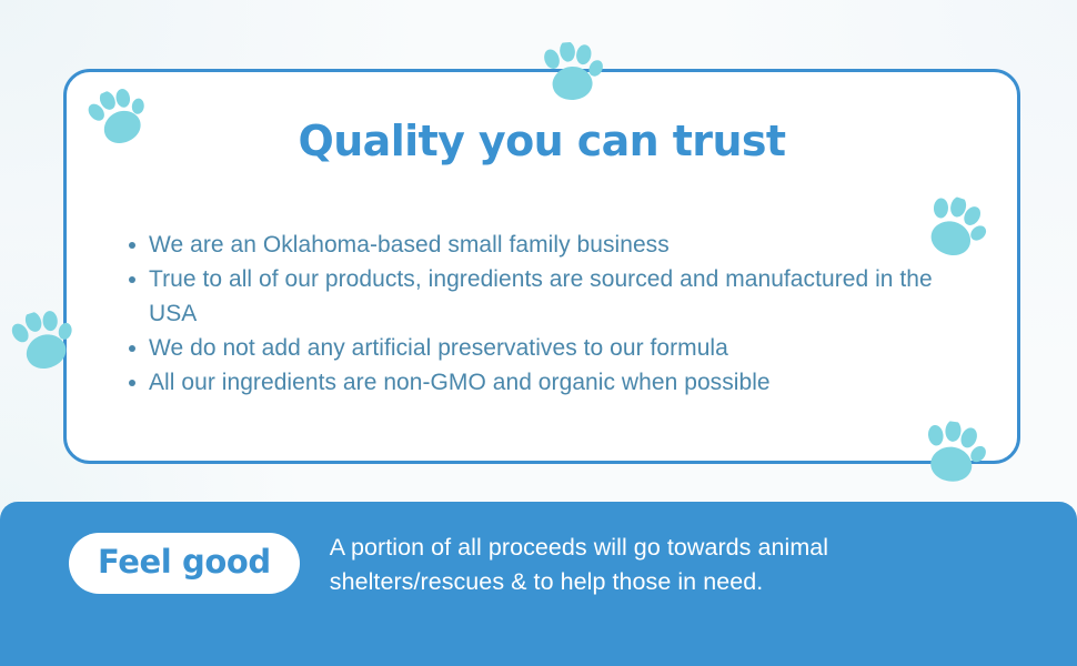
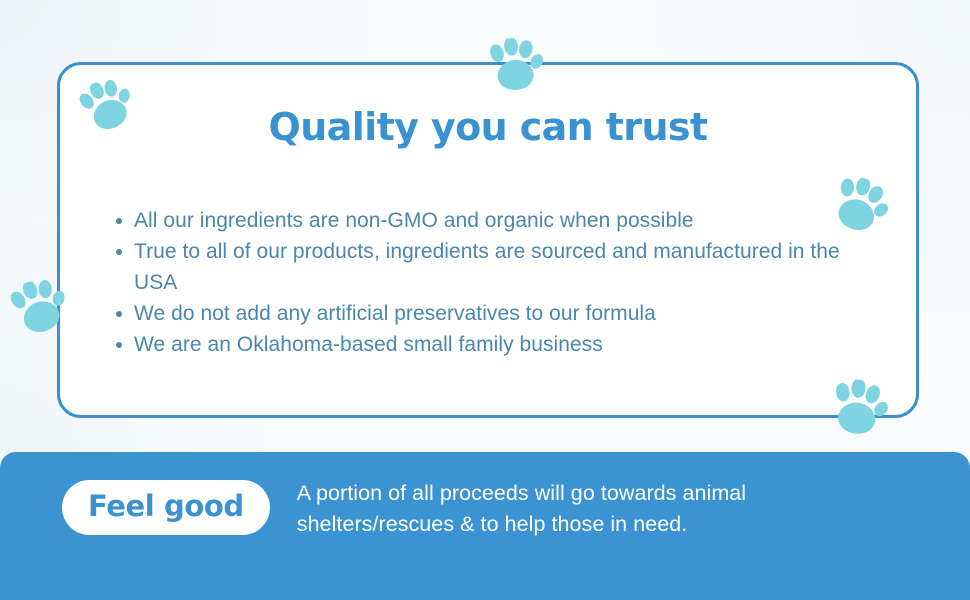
  Quality you can trust
- We are an Oklahoma-based small family business
+ All our ingredients are non-GMO and organic when possible
  True to all of our products, ingredients are sourced and manufactured in the USA
  We do not add any artificial preservatives to our formula
- All our ingredients are non-GMO and organic when possible
+ We are an Oklahoma-based small family business
  Feel good
  A portion of all proceeds will go towards animal
  shelters/rescues & to help those in need.
